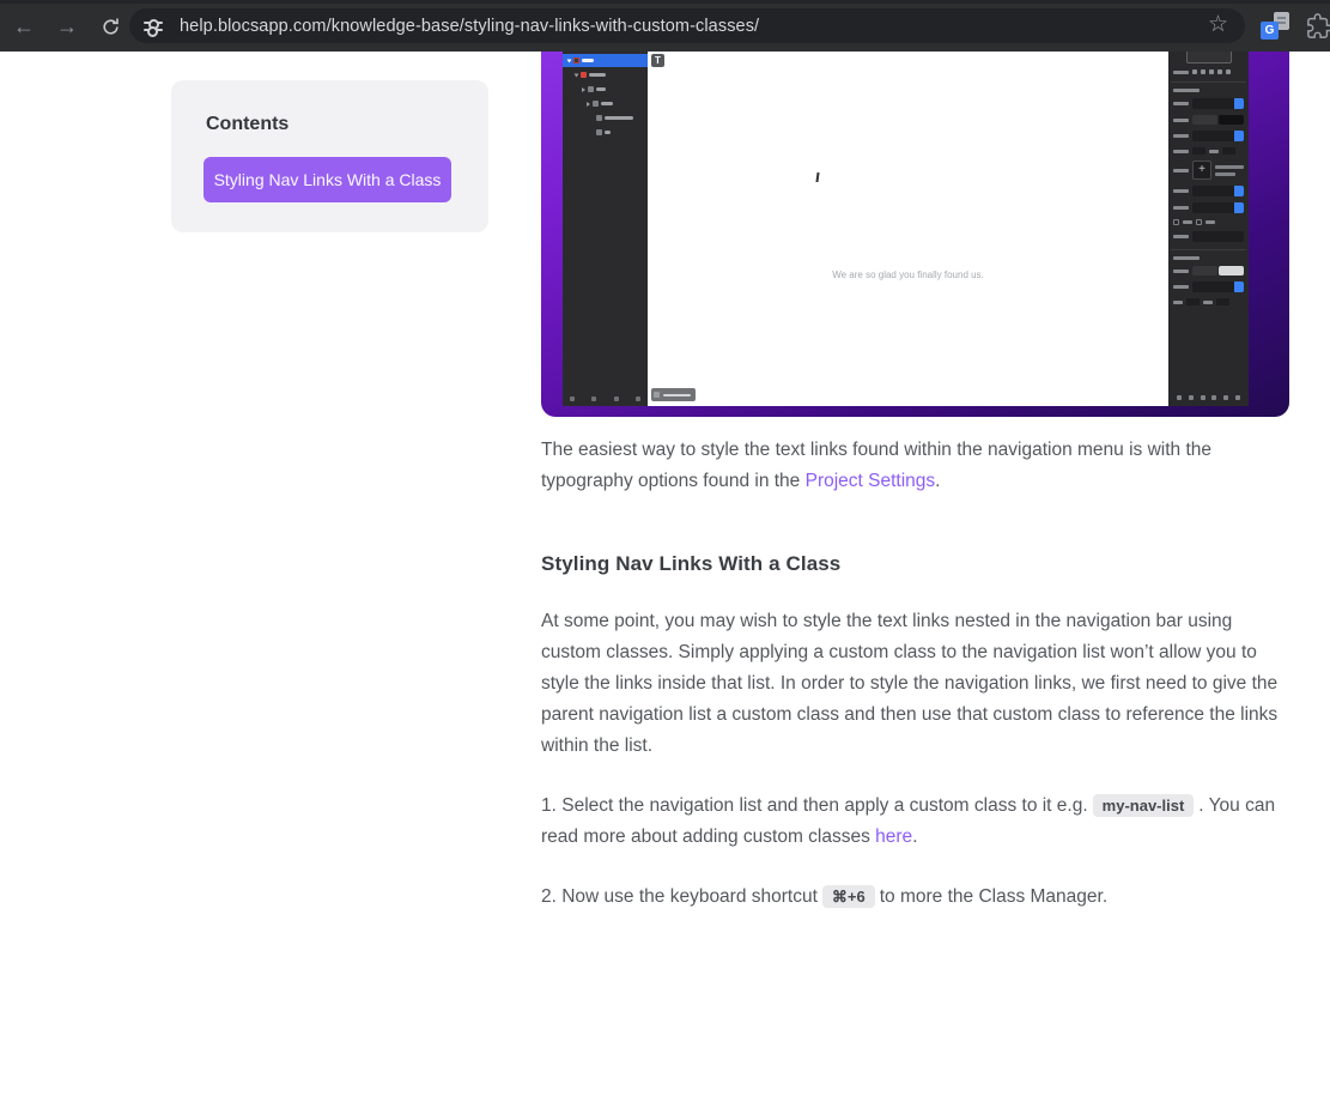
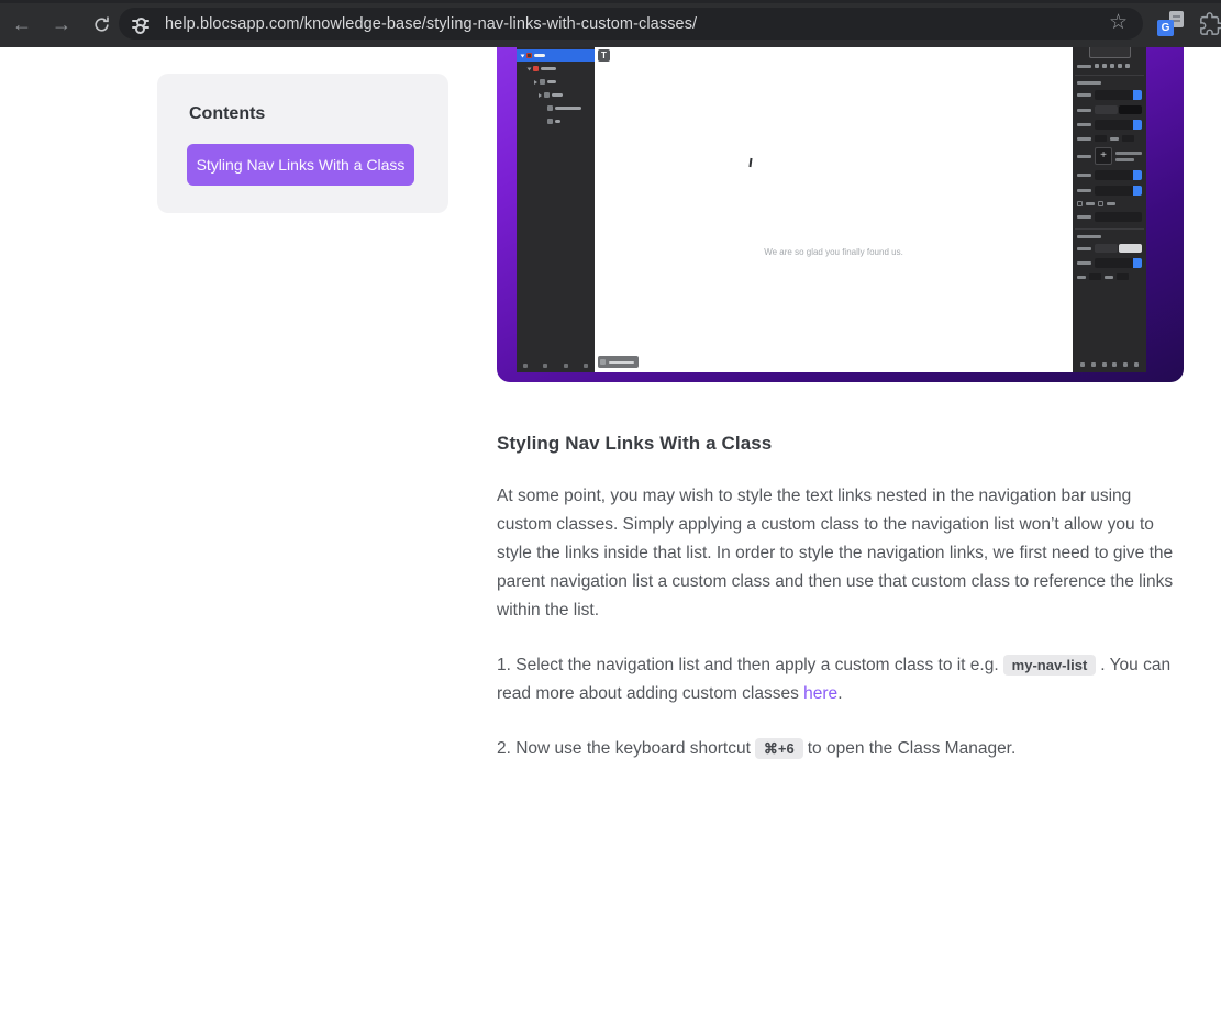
  ←
  →
  help.blocsapp.com/knowledge-base/styling-nav-links-with-custom-classes/
  ☆
  G
  Contents
  Styling Nav Links With a Class
  T
  We are so glad you finally found us.
  +
- The easiest way to style the text links found within the navigation menu is with the typography options found in the Project Settings.
  Styling Nav Links With a Class
  At some point, you may wish to style the text links nested in the navigation bar using custom classes. Simply applying a custom class to the navigation list won’t allow you to style the links inside that list. In order to style the navigation links, we first need to give the parent navigation list a custom class and then use that custom class to reference the links within the list.
  1. Select the navigation list and then apply a custom class to it e.g. my-nav-list . You can read more about adding custom classes here.
- 2. Now use the keyboard shortcut ⌘+6 to more the Class Manager.
+ 2. Now use the keyboard shortcut ⌘+6 to open the Class Manager.
